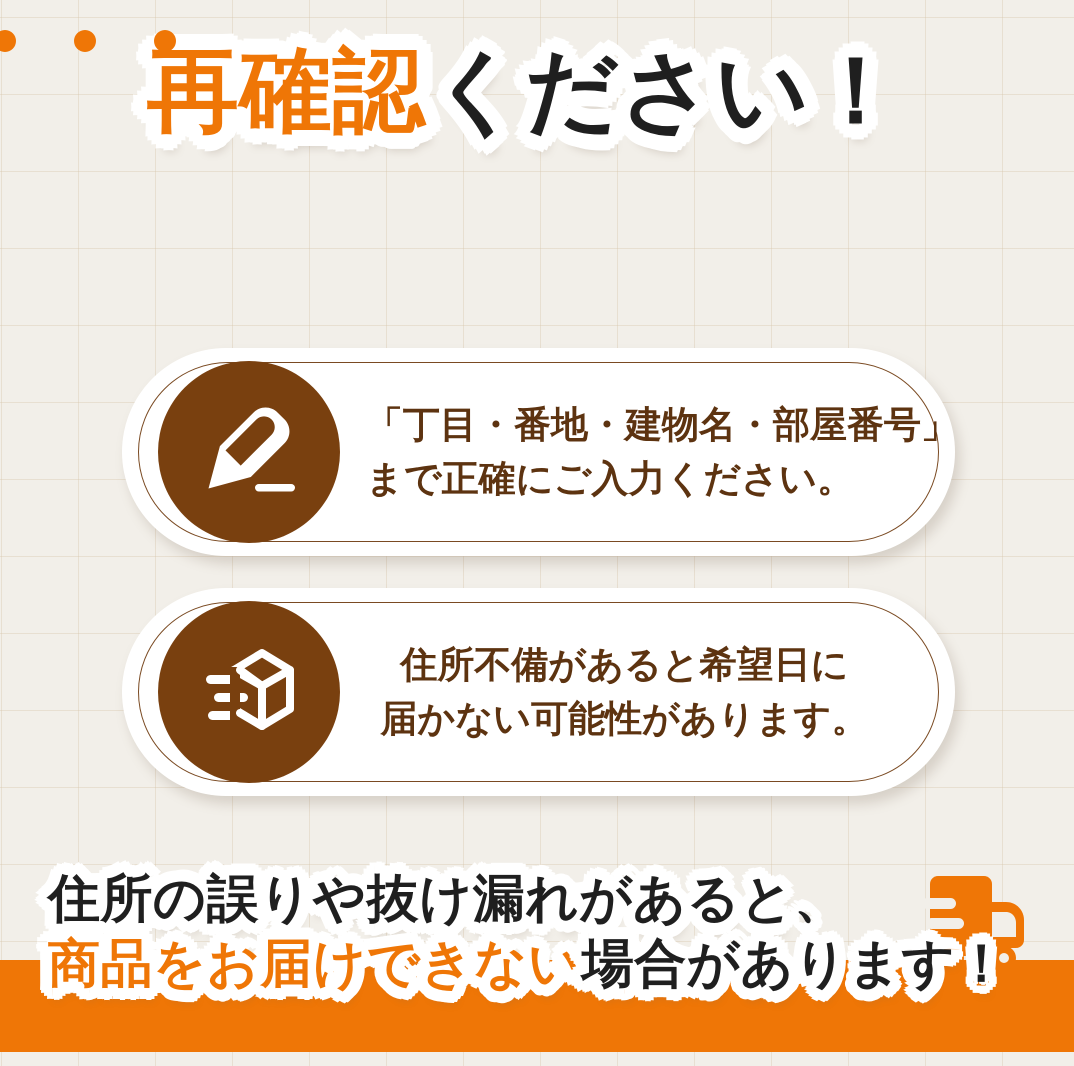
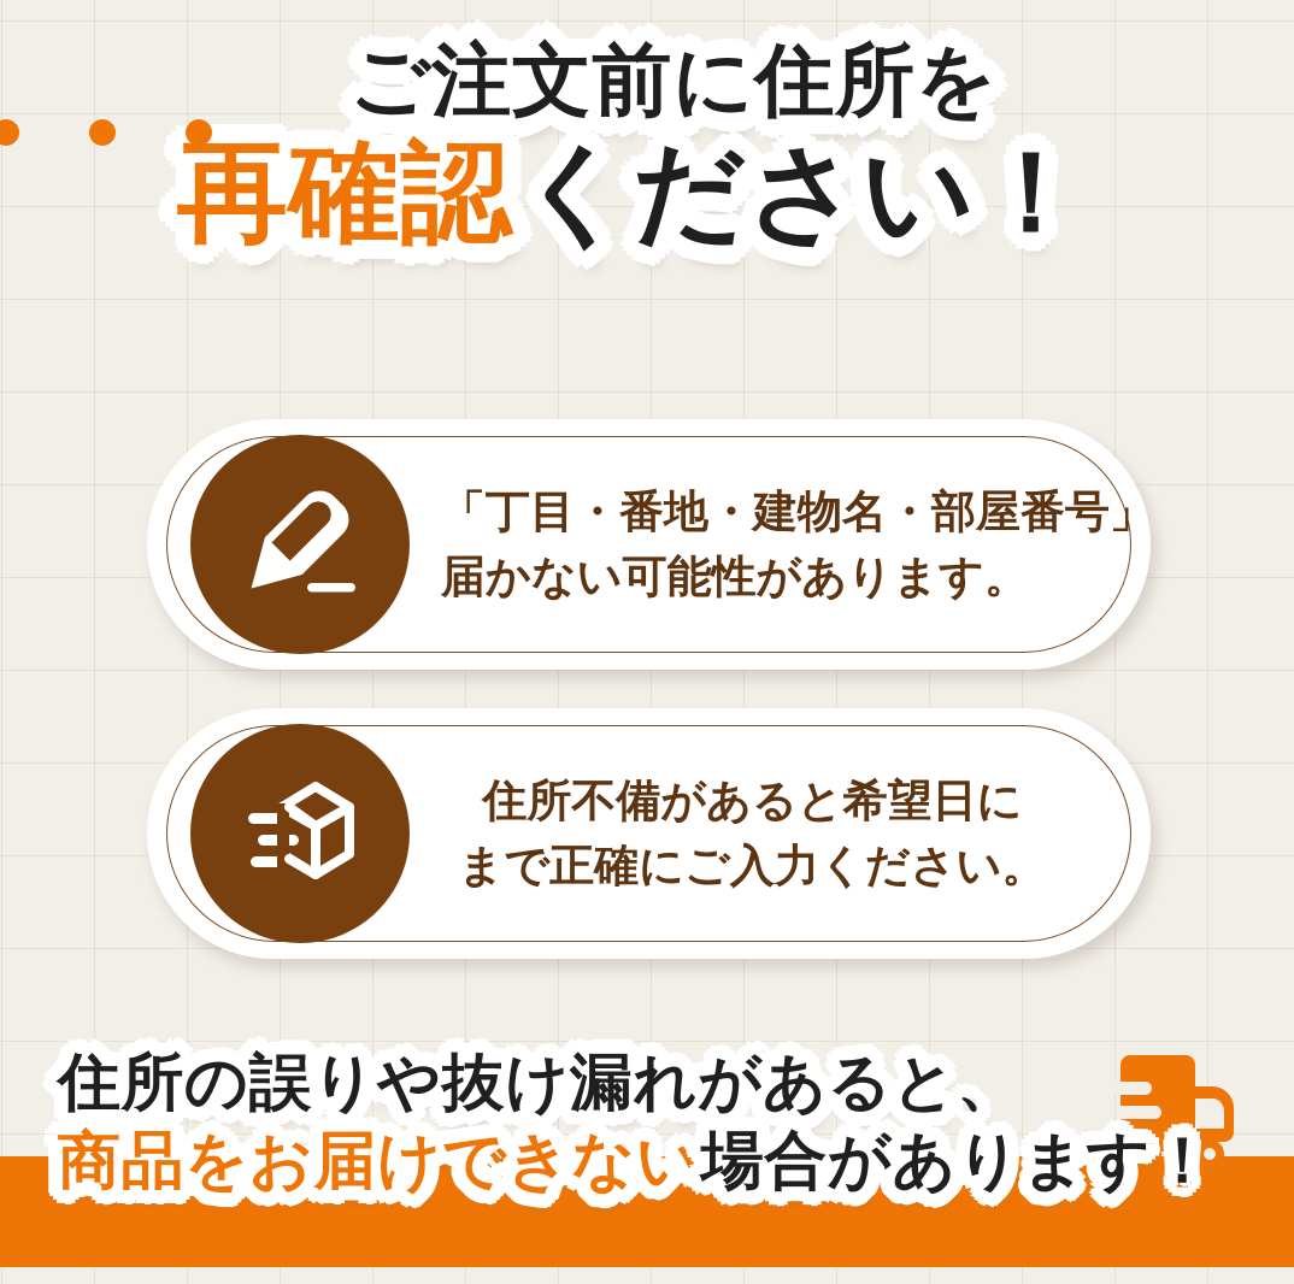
+ ご注文前に住所を
  再確認
  ください！
  「丁目・番地・建物名・部屋番号」
- まで正確にご入力ください。
+ 届かない可能性があります。
  住所不備があると希望日に
- 届かない可能性があります。
+ まで正確にご入力ください。
  住所の誤りや抜け漏れがあると、
  商品をお届けできない場合があります！
